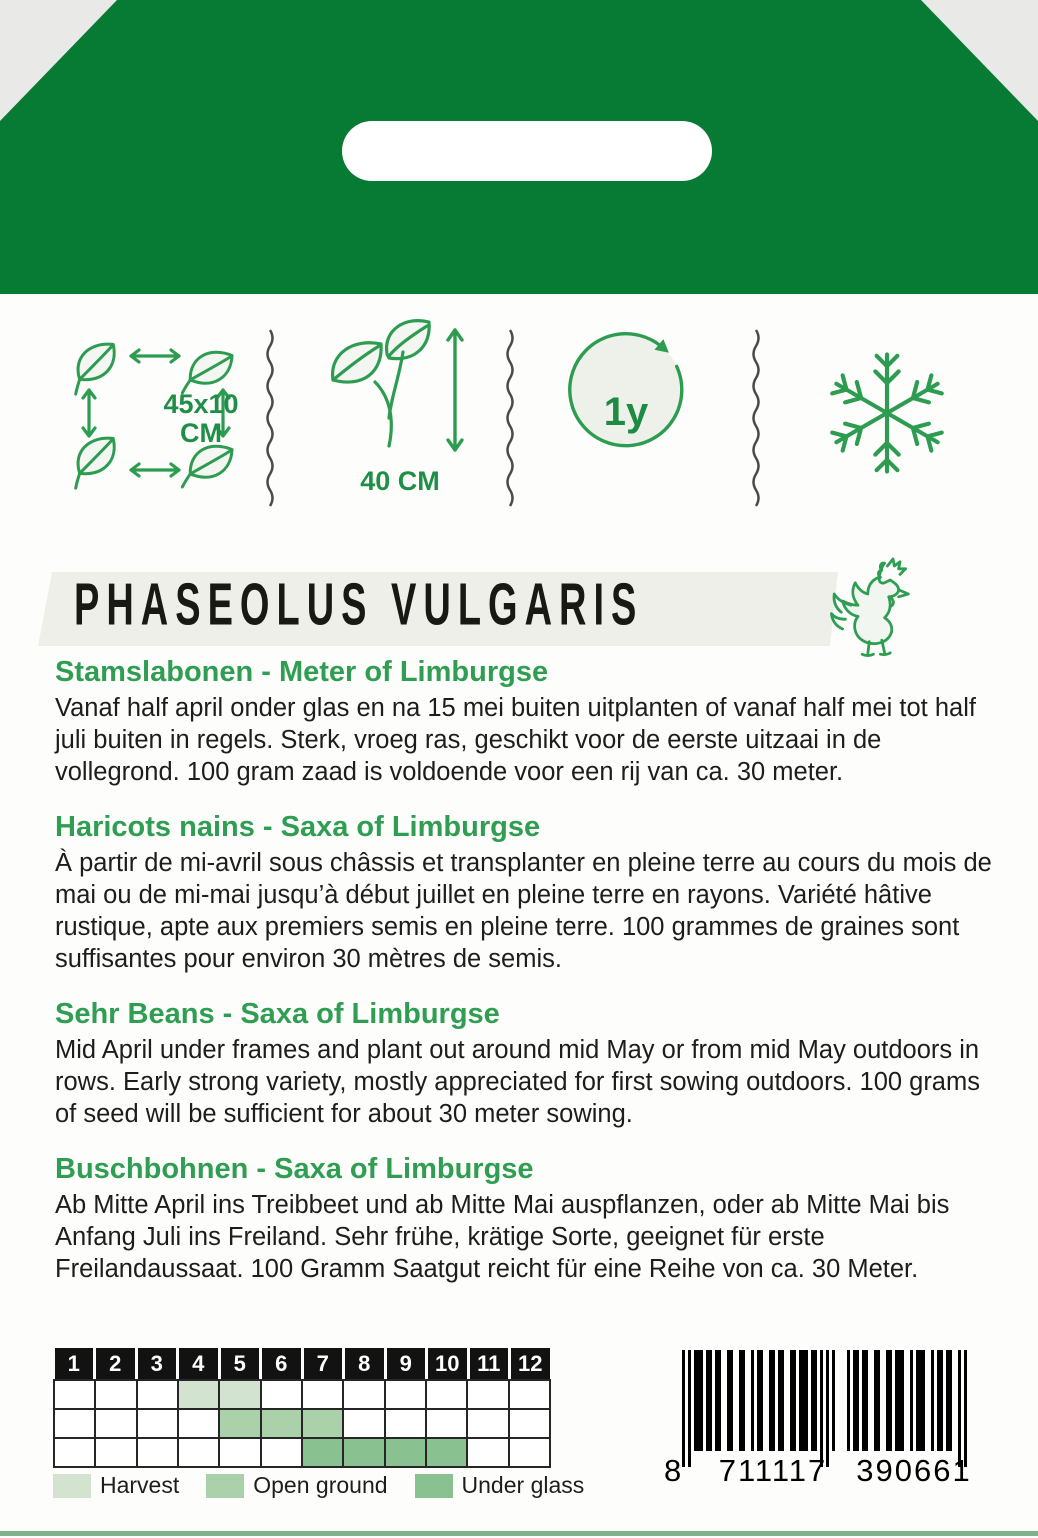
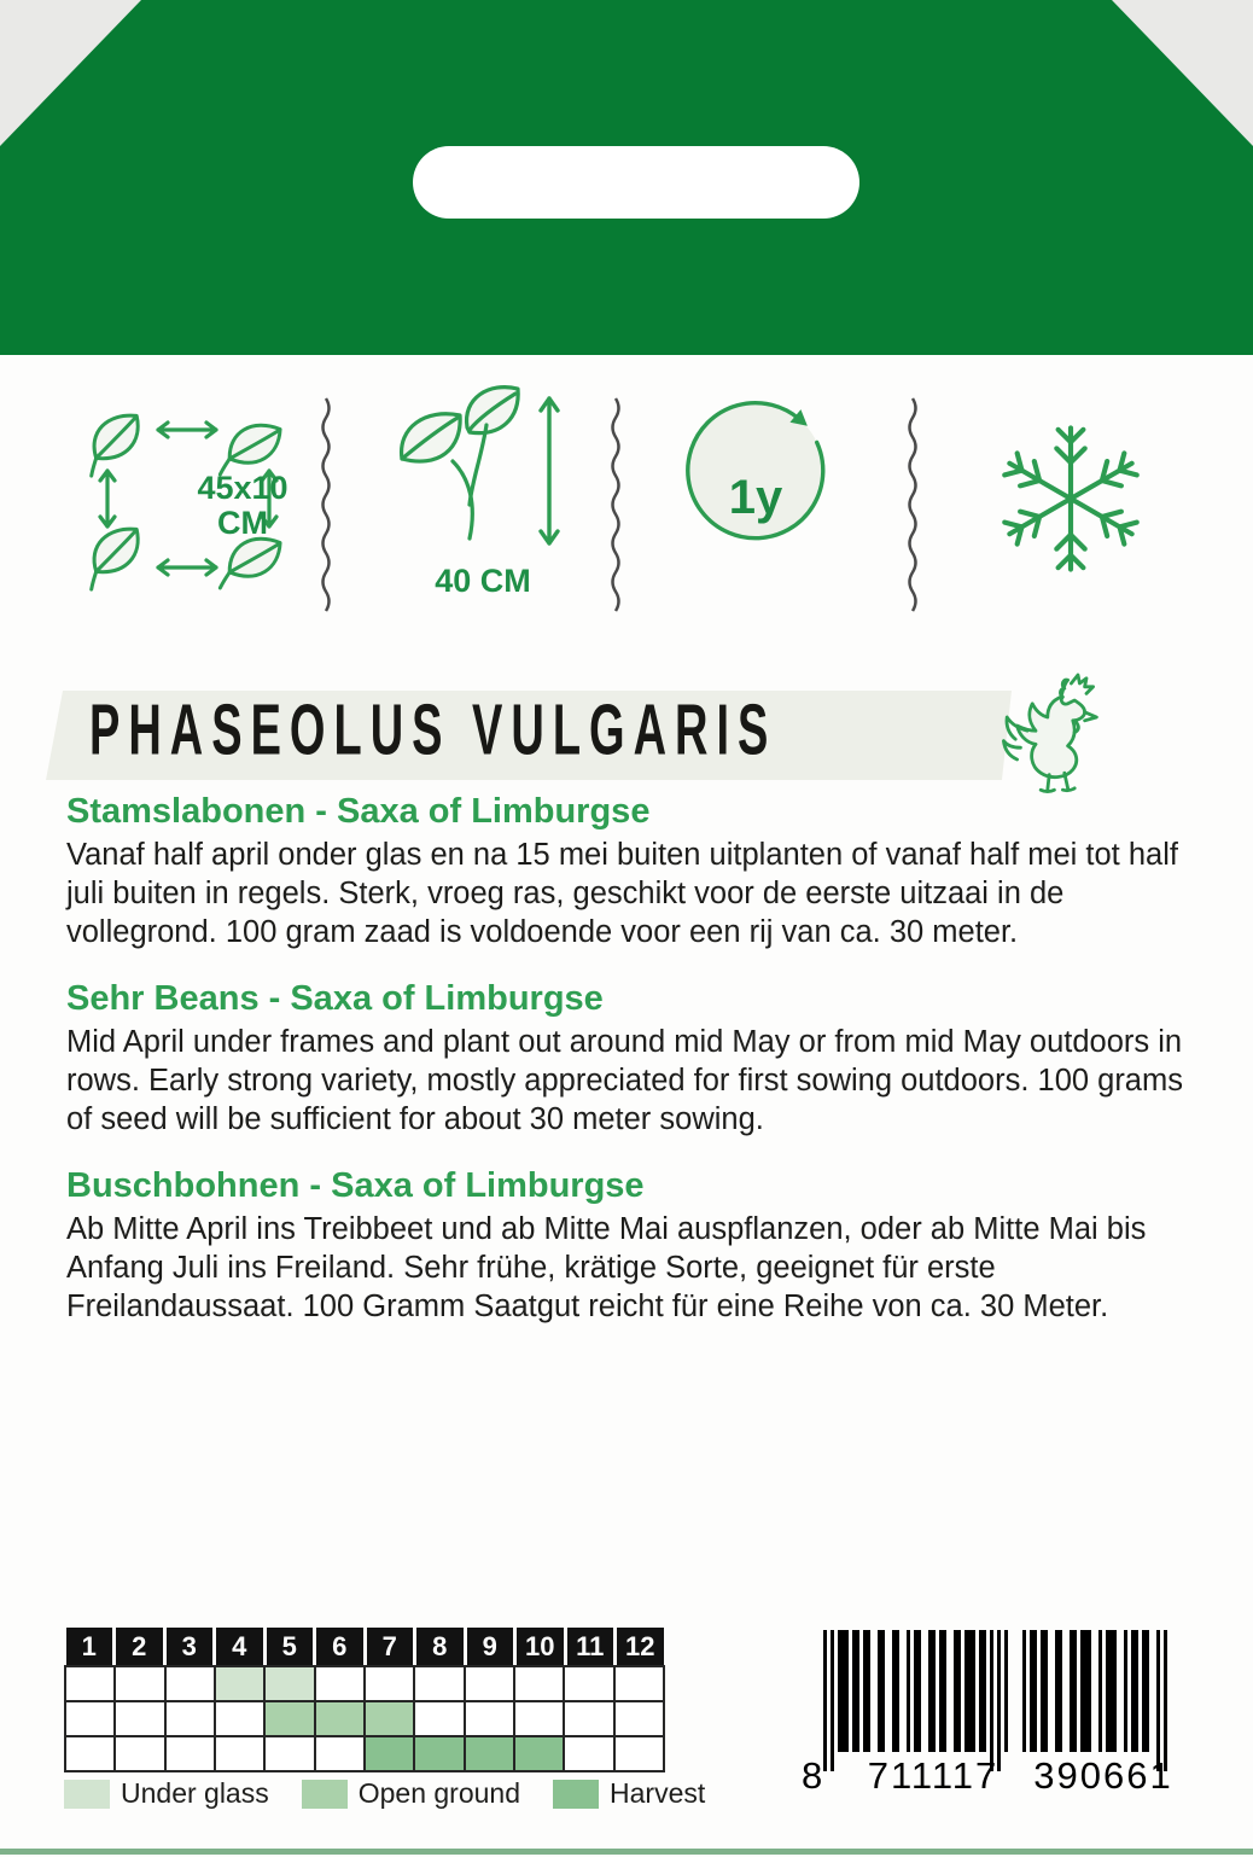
  45x10
  CM
  40 CM
  1y
  PHASEOLUS VULGARIS
- Stamslabonen - Meter of Limburgse
+ Stamslabonen - Saxa of Limburgse
  Vanaf half april onder glas en na 15 mei buiten uitplanten of vanaf half mei tot half juli buiten in regels. Sterk, vroeg ras, geschikt voor de eerste uitzaai in de vollegrond. 100 gram zaad is voldoende voor een rij van ca. 30 meter.
- Haricots nains - Saxa of Limburgse
- À partir de mi-avril sous châssis et transplanter en pleine terre au cours du mois de mai ou de mi-mai jusqu’à début juillet en pleine terre en rayons. Variété hâtive rustique, apte aux premiers semis en pleine terre. 100 grammes de graines sont suffisantes pour environ 30 mètres de semis.
  Sehr Beans - Saxa of Limburgse
  Mid April under frames and plant out around mid May or from mid May outdoors in rows. Early strong variety, mostly appreciated for first sowing outdoors. 100 grams of seed will be sufficient for about 30 meter sowing.
  Buschbohnen - Saxa of Limburgse
  Ab Mitte April ins Treibbeet und ab Mitte Mai auspflanzen, oder ab Mitte Mai bis Anfang Juli ins Freiland. Sehr frühe, krätige Sorte, geeignet für erste Freilandaussaat. 100 Gramm Saatgut reicht für eine Reihe von ca. 30 Meter.
  1
  2
  3
  4
  5
  6
  7
  8
  9
  10
  11
  12
- Harvest
+ Under glass
  Open ground
- Under glass
+ Harvest
  8
  711117
  390661
